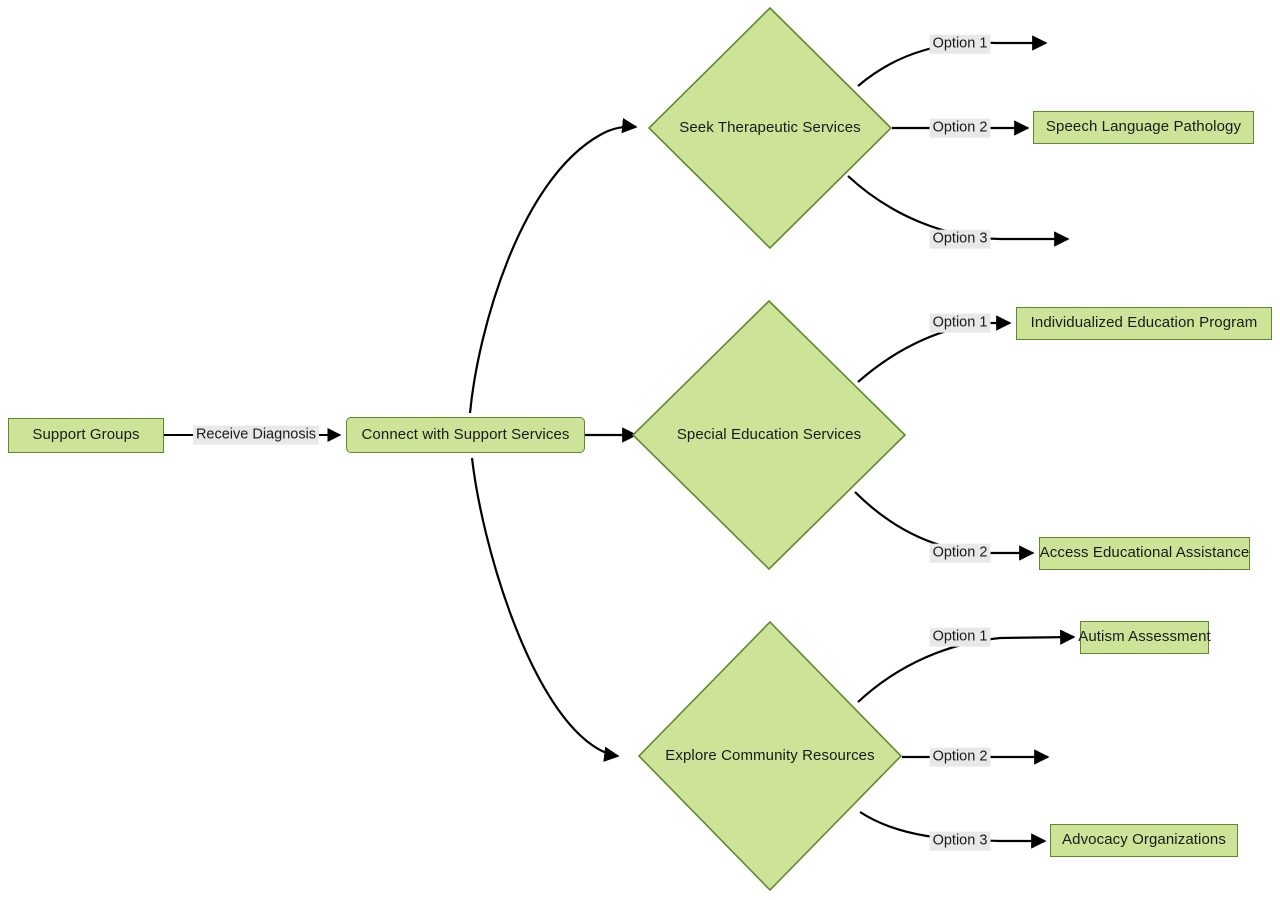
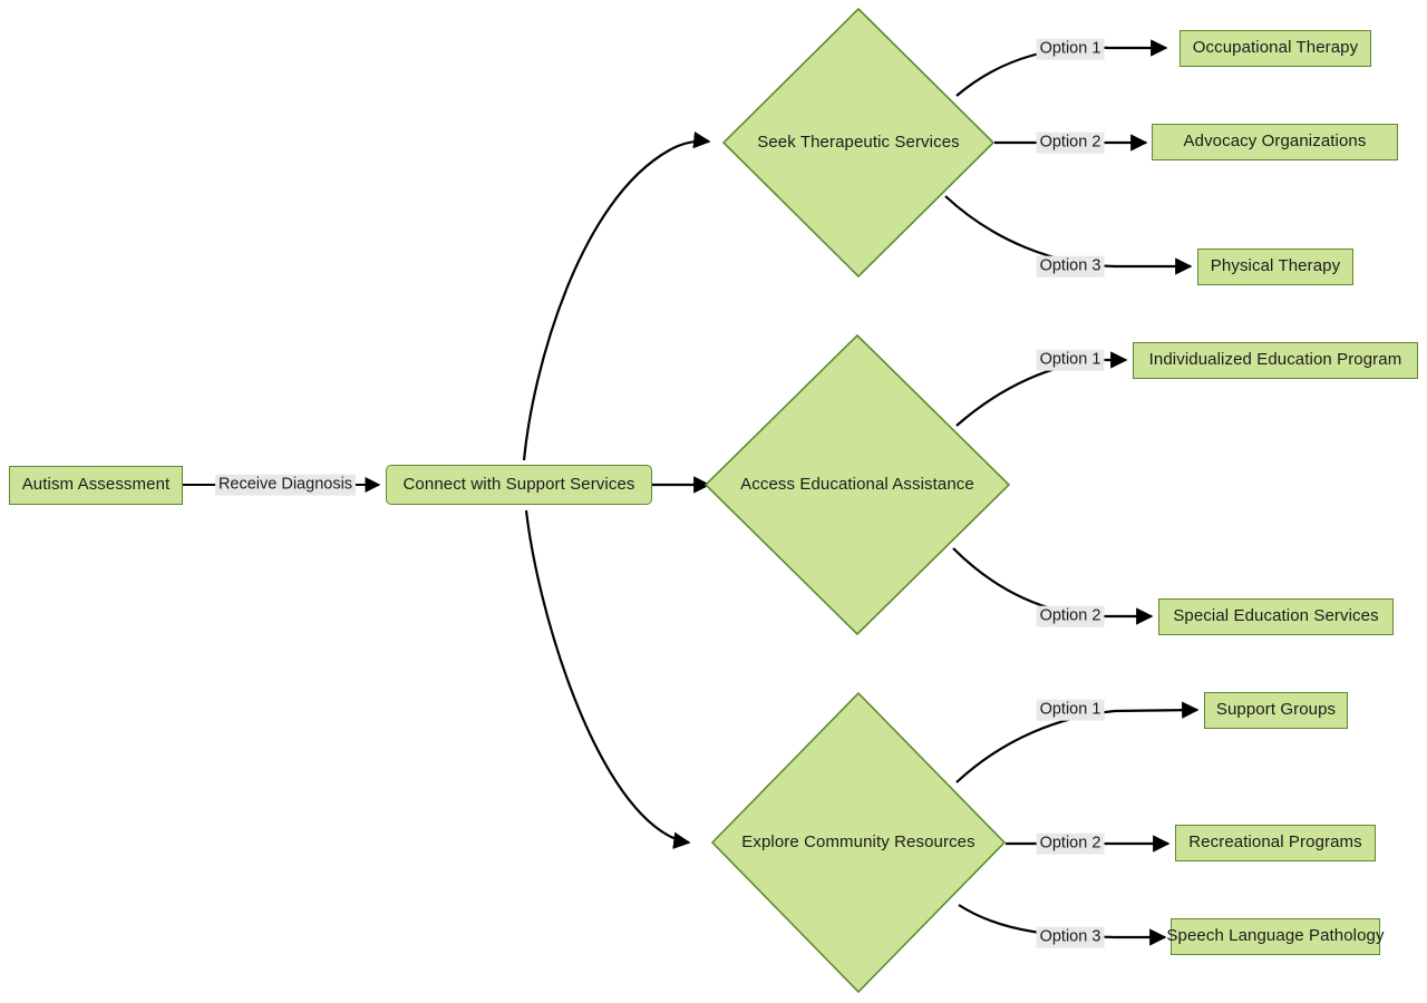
- Support Groups
+ Autism Assessment
  Connect with Support Services
  Seek Therapeutic Services
- Special Education Services
+ Access Educational Assistance
  Explore Community Resources
+ Occupational Therapy
- Speech Language Pathology
+ Advocacy Organizations
+ Physical Therapy
  Individualized Education Program
- Access Educational Assistance
+ Special Education Services
- Autism Assessment
+ Support Groups
+ Recreational Programs
- Advocacy Organizations
+ Speech Language Pathology
  Receive Diagnosis
  Option 1
  Option 2
  Option 3
  Option 1
  Option 2
  Option 1
  Option 2
  Option 3
